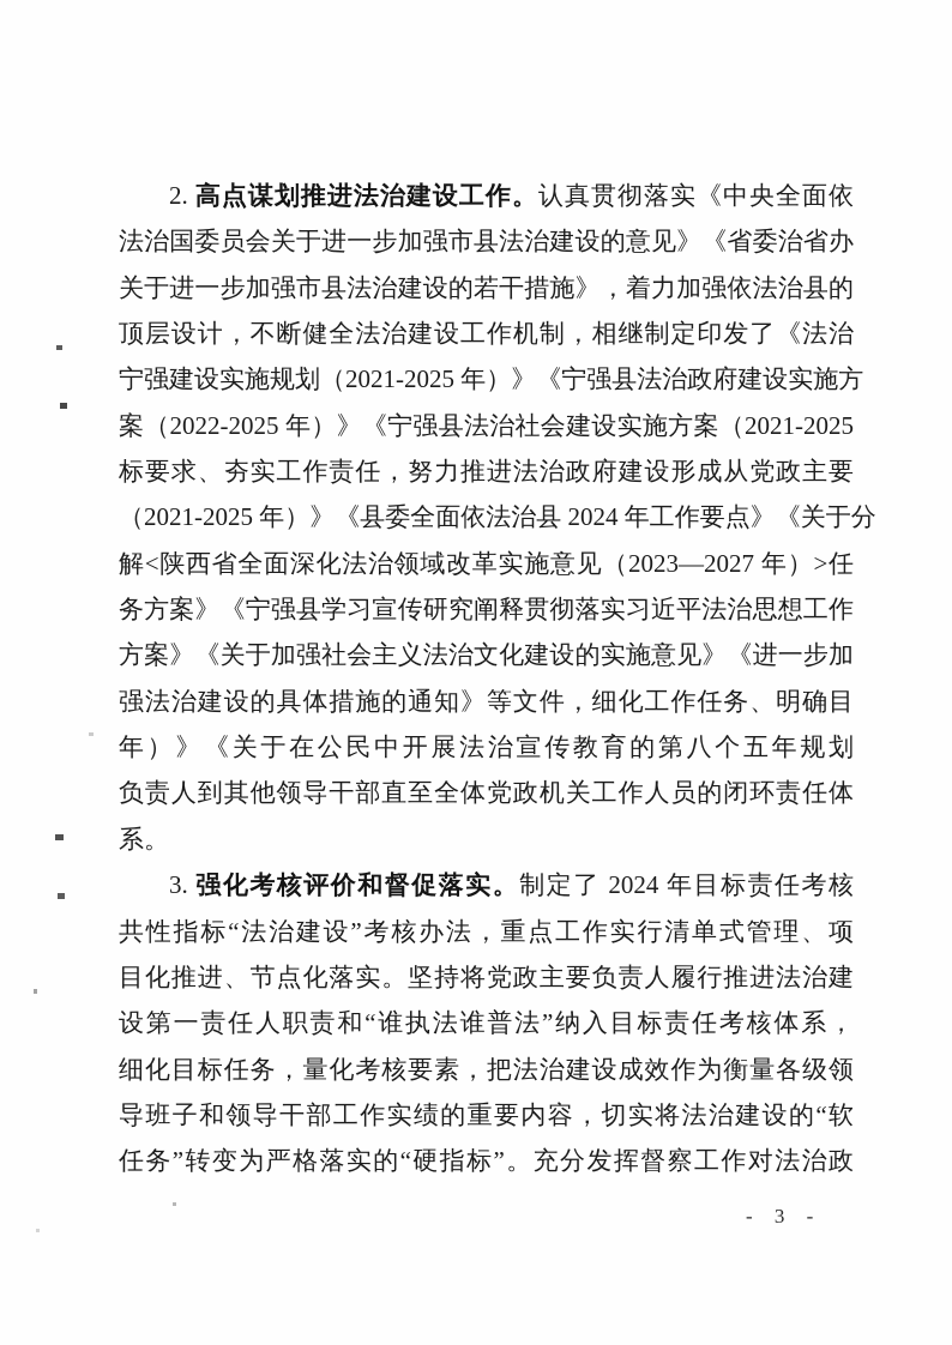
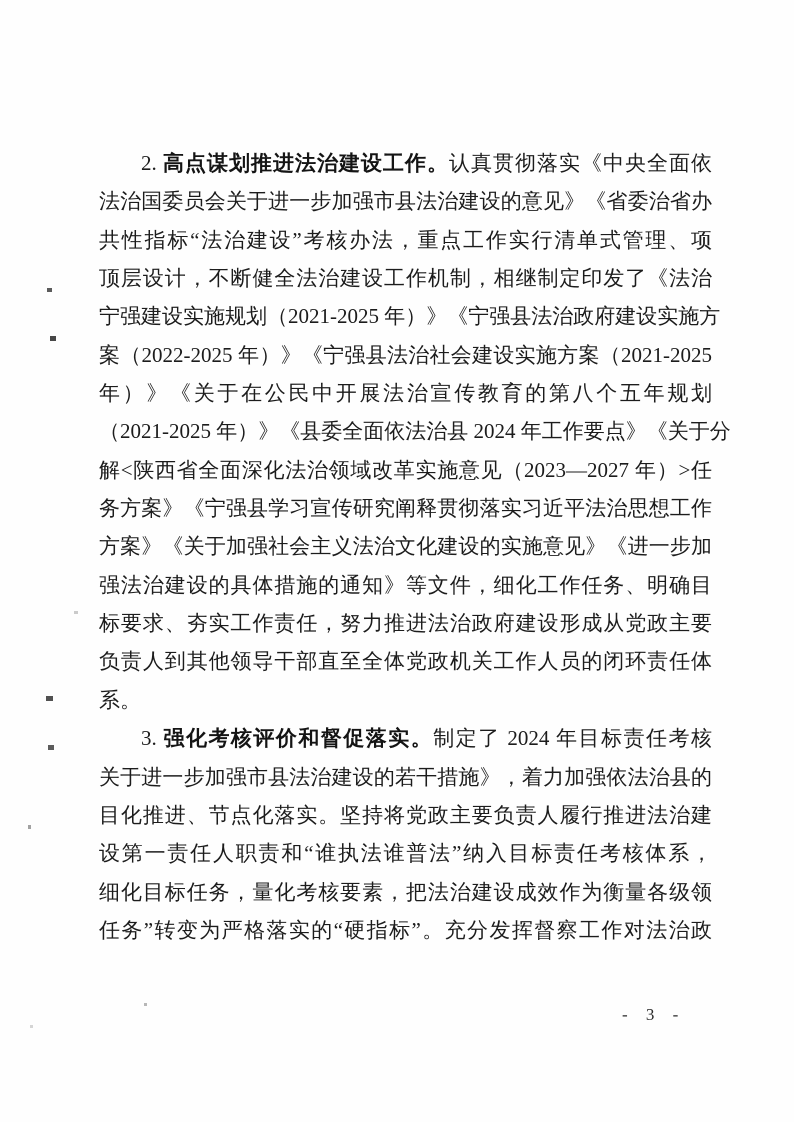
  2. 高点谋划推进法治建设工作。认真贯彻落实《中央全面依
  法治国委员会关于进一步加强市县法治建设的意见》《省委治省办
- 关于进一步加强市县法治建设的若干措施》，着力加强依法治县的
+ 共性指标“法治建设”考核办法，重点工作实行清单式管理、项
  顶层设计，不断健全法治建设工作机制，相继制定印发了《法治
  宁强建设实施规划（2021-2025 年）》《宁强县法治政府建设实施方
  案（2022-2025 年）》《宁强县法治社会建设实施方案（2021-2025
- 标要求、夯实工作责任，努力推进法治政府建设形成从党政主要
+ 年）》《关于在公民中开展法治宣传教育的第八个五年规划
  （2021-2025 年）》《县委全面依法治县 2024 年工作要点》《关于分
  解<陕西省全面深化法治领域改革实施意见（2023—2027 年）>任
  务方案》《宁强县学习宣传研究阐释贯彻落实习近平法治思想工作
  方案》《关于加强社会主义法治文化建设的实施意见》《进一步加
  强法治建设的具体措施的通知》等文件，细化工作任务、明确目
- 年）》《关于在公民中开展法治宣传教育的第八个五年规划
+ 标要求、夯实工作责任，努力推进法治政府建设形成从党政主要
  负责人到其他领导干部直至全体党政机关工作人员的闭环责任体
  系。
  3. 强化考核评价和督促落实。制定了 2024 年目标责任考核
- 共性指标“法治建设”考核办法，重点工作实行清单式管理、项
+ 关于进一步加强市县法治建设的若干措施》，着力加强依法治县的
  目化推进、节点化落实。坚持将党政主要负责人履行推进法治建
  设第一责任人职责和“谁执法谁普法”纳入目标责任考核体系，
  细化目标任务，量化考核要素，把法治建设成效作为衡量各级领
- 导班子和领导干部工作实绩的重要内容，切实将法治建设的“软
  任务”转变为严格落实的“硬指标”。充分发挥督察工作对法治政
  - 3 -
